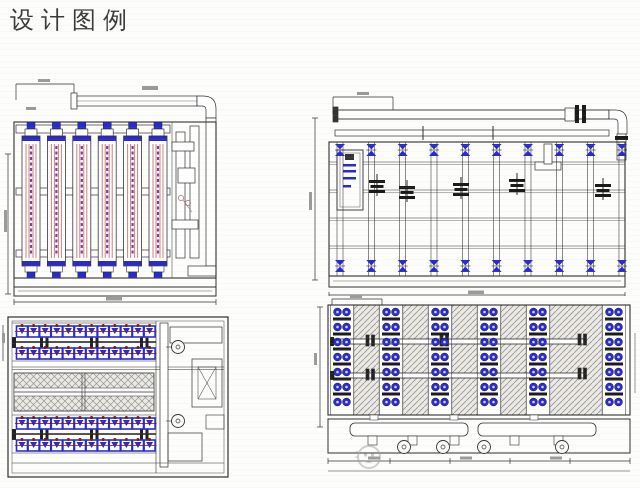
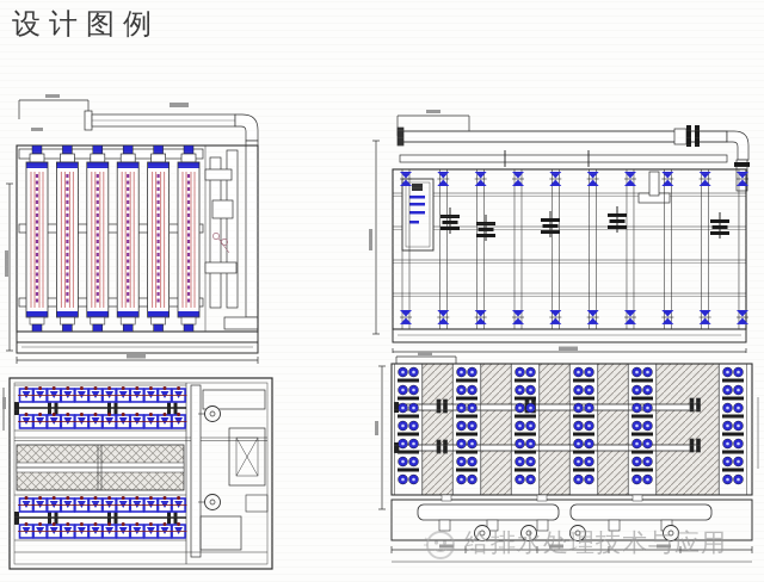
+ 给排水处理技术与应用
